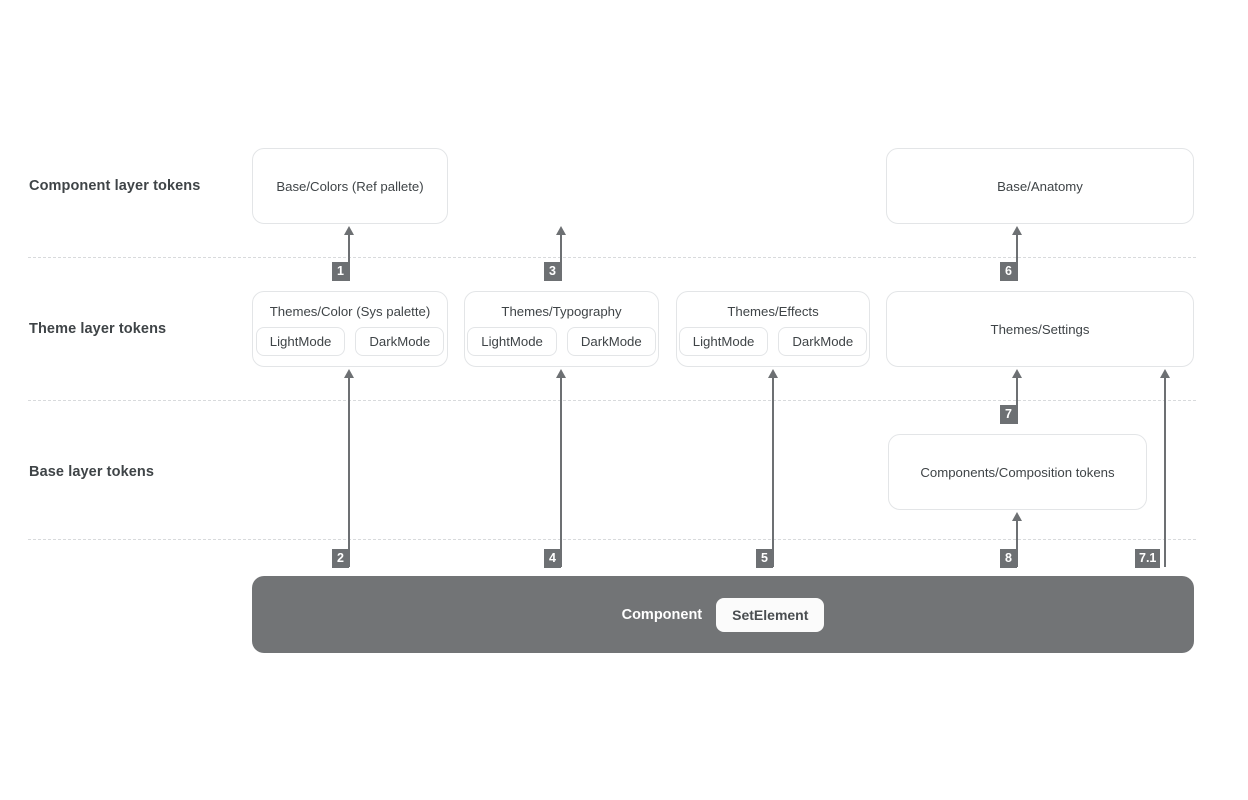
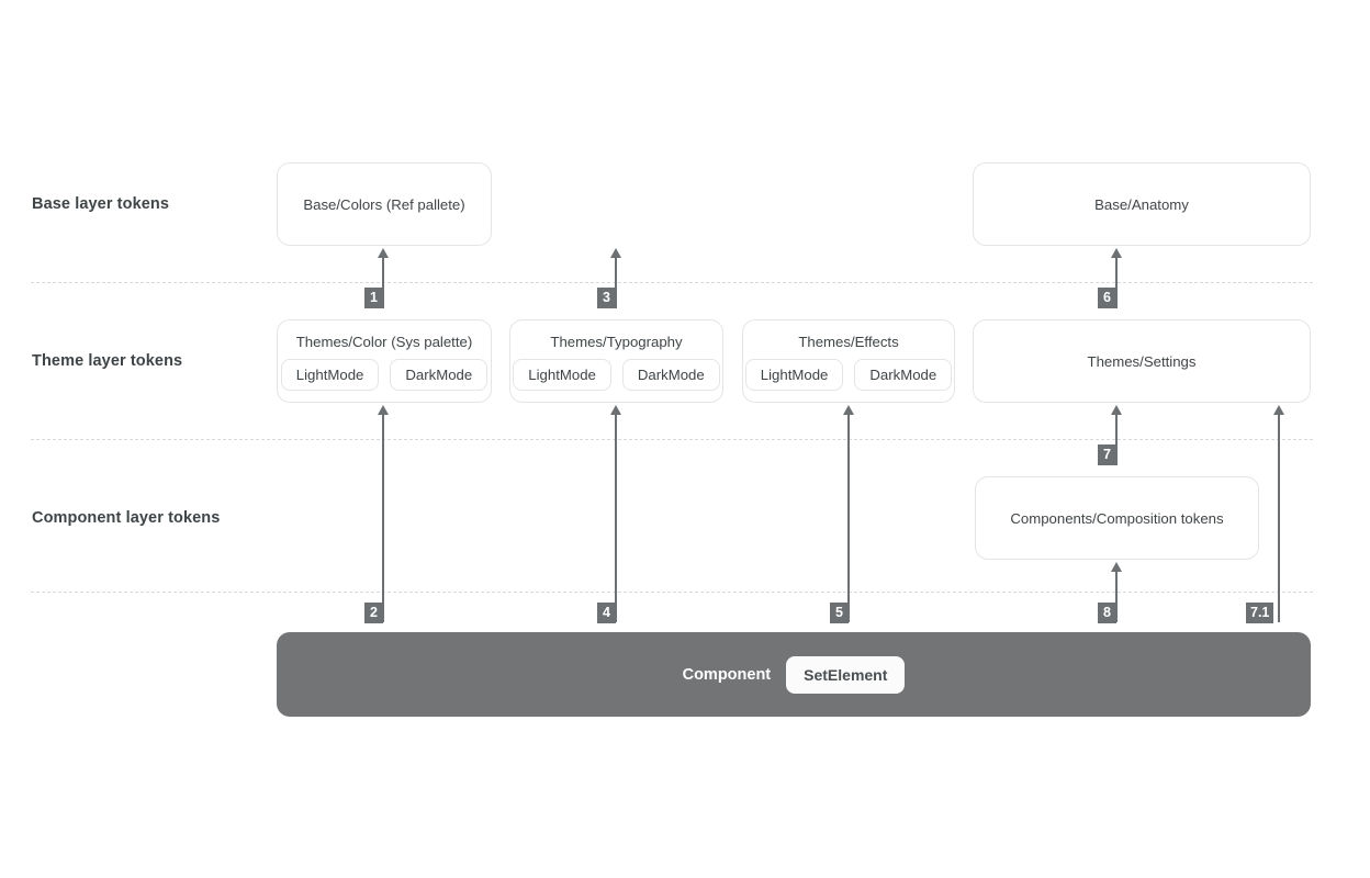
- Component layer tokens
+ Base layer tokens
  Theme layer tokens
- Base layer tokens
+ Component layer tokens
  Base/Colors (Ref pallete)
  Base/Anatomy
  Themes/Color (Sys palette)
  LightMode
  DarkMode
  Themes/Typography
  LightMode
  DarkMode
  Themes/Effects
  LightMode
  DarkMode
  Themes/Settings
  Components/Composition tokens
  1
  3
  6
  7
  2
  4
  5
  8
  7.1
  Component
  SetElement
